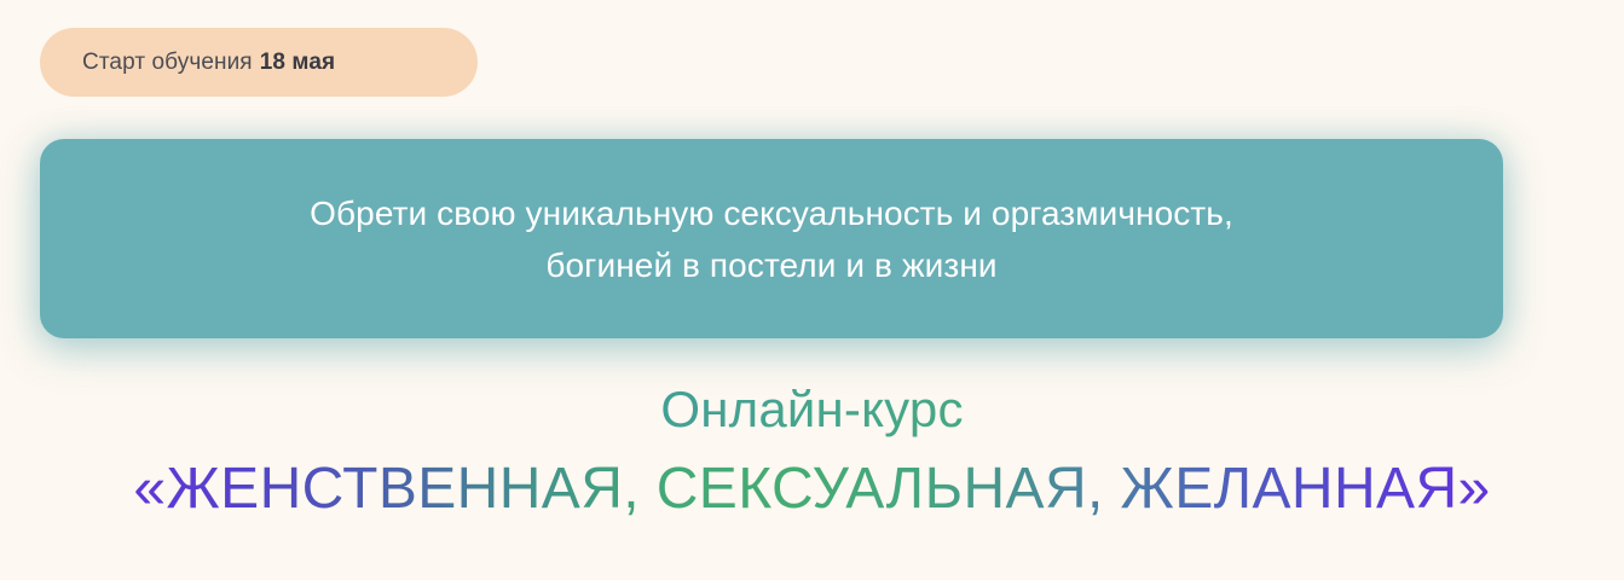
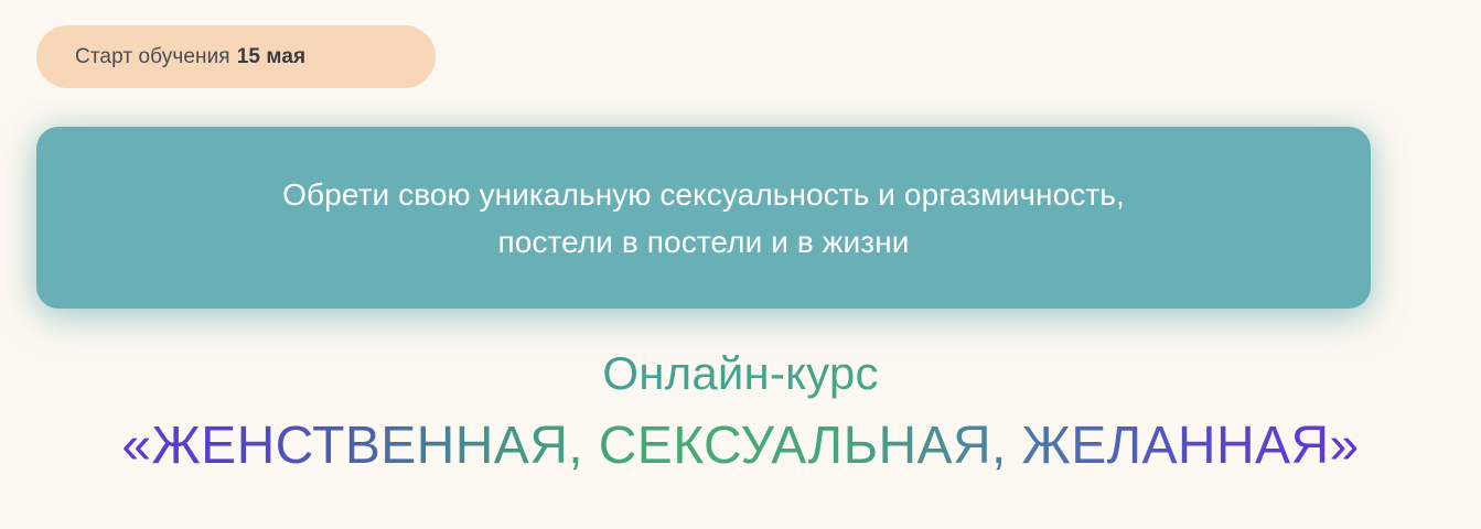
  Старт обучения
- 18 мая
+ 15 мая
  Обрети свою уникальную сексуальность и оргазмичность,
- богиней в постели и в жизни
+ постели в постели и в жизни
  Онлайн-курс
  «ЖЕНСТВЕННАЯ, СЕКСУАЛЬНАЯ, ЖЕЛАННАЯ»
